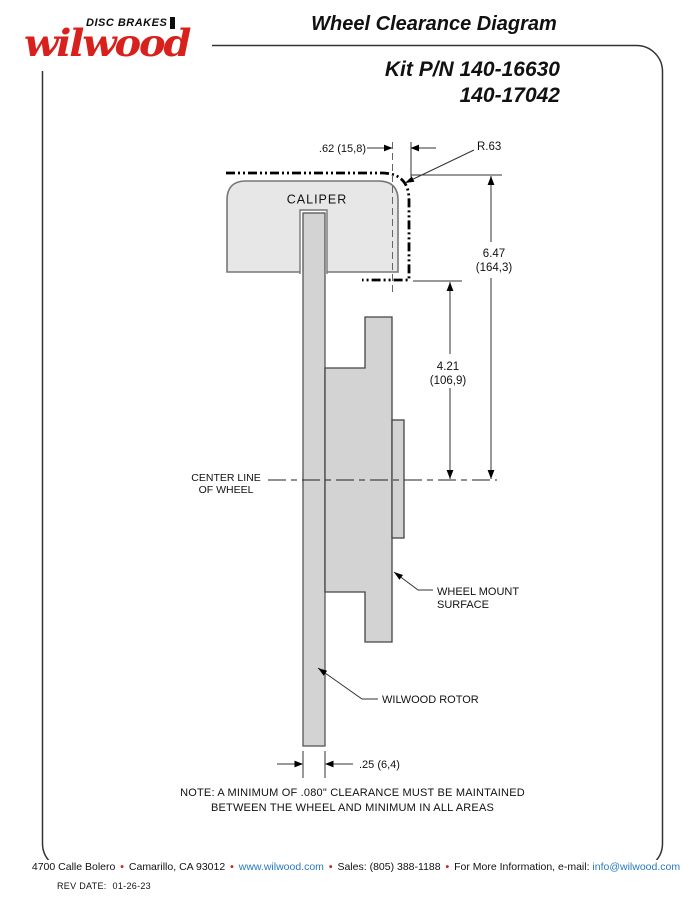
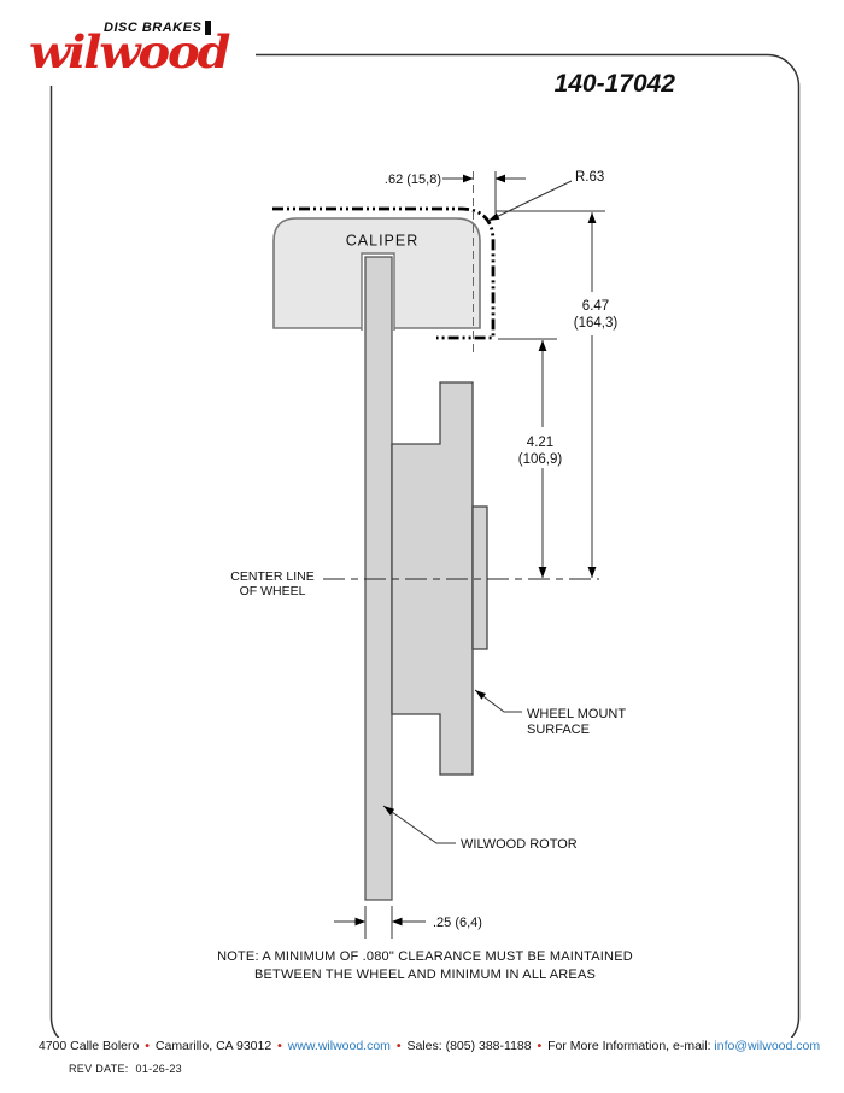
  .62 (15,8)
  R.63
  6.47
  (164,3)
  4.21
  (106,9)
  CENTER LINE
  OF WHEEL
  CALIPER
  WHEEL MOUNT
  SURFACE
  WILWOOD ROTOR
  .25 (6,4)
  DISC BRAKES
  wilwood
- Wheel Clearance Diagram
- Kit P/N 140-16630
  140-17042
  NOTE: A MINIMUM OF .080" CLEARANCE MUST BE MAINTAINED
  BETWEEN THE WHEEL AND MINIMUM IN ALL AREAS
  4700 Calle Bolero • Camarillo, CA 93012 • www.wilwood.com • Sales: (805) 388-1188 • For More Information, e-mail: info@wilwood.com
  REV DATE: 01-26-23
